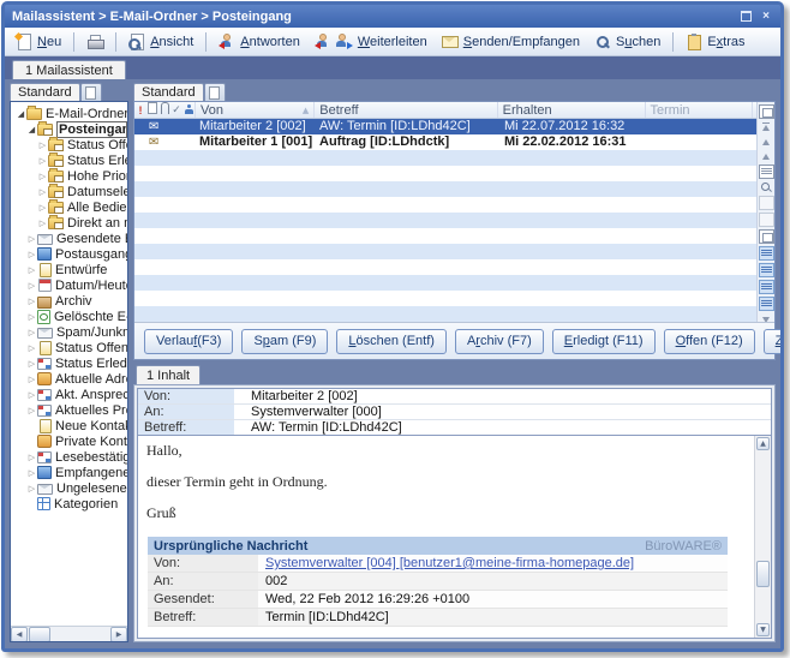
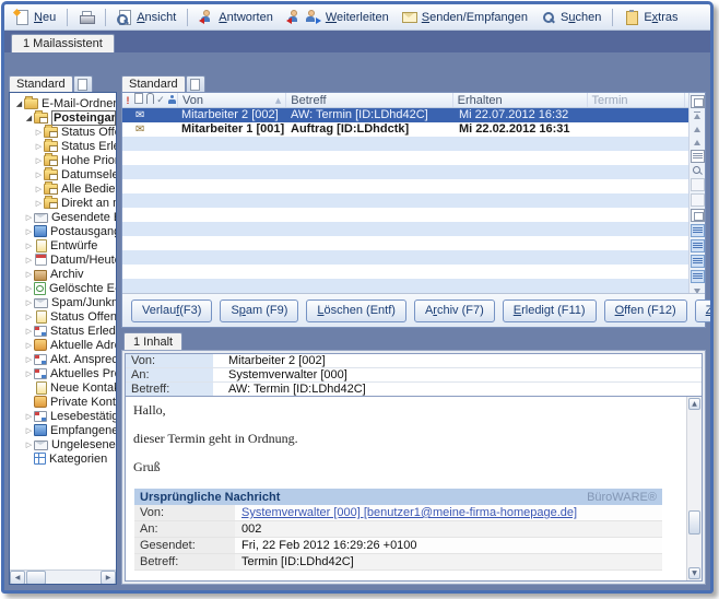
- Mailassistent > E-Mail-Ordner > Posteingang
- ×
  Neu
  Ansicht
  Antworten
  Weiterleiten
  Senden/Empfangen
  Suchen
  Extras
  1 Mailassistent
  Standard
  ◢
  E-Mail-Ordner
  ◢
  Posteingan
  ▷
  Status Off
  ▷
  ▷
  ▷
  ▷
  Alle Bedie
  ▷
  ▷
  ▷
  Postausgan
  ▷
  Entwürfe
  ▷
  Datum/Heut
  ▷
  Archiv
  ▷
  ▷
  ▷
  Status Offen
  ▷
  Status Erled
  ▷
  Aktuelle Adr
  ▷
  ▷
  Neue Konta
  Private Kont
  ▷
  Lesebestätig
  ▷
  ▷
  Kategorien
  Standard
  !
  ✓
  Von
  ▲
  Betreff
  Erhalten
  Termin
  ✉
  Mitarbeiter 2 [002]
  AW: Termin [ID:LDhd42C]
  Mi 22.07.2012 16:32
  ✉
  Mitarbeiter 1 [001]
  Auftrag [ID:LDhdctk]
  Mi 22.02.2012 16:31
  Verlau
  f
  (F3)
  S
  p
  am (F9)
  L
  öschen (Entf)
  A
  r
  chiv (F7)
  E
  rledigt (F11)
  O
  ffen (F12)
  Z
  1 Inhalt
  Von:
  Mitarbeiter 2 [002]
  An:
  Systemverwalter [000]
  Betreff:
  AW: Termin [ID:LDhd42C]
  Hallo,
  dieser Termin geht in Ordnung.
  Gruß
  Ursprüngliche Nachricht
  BüroWARE®
  Von:
- Systemverwalter [004] [benutzer1@meine-firma-homepage.de]
+ Systemverwalter [000] [benutzer1@meine-firma-homepage.de]
  An:
  002
  Gesendet:
- Wed, 22 Feb 2012 16:29:26 +0100
+ Fri, 22 Feb 2012 16:29:26 +0100
  Betreff:
  Termin [ID:LDhd42C]
